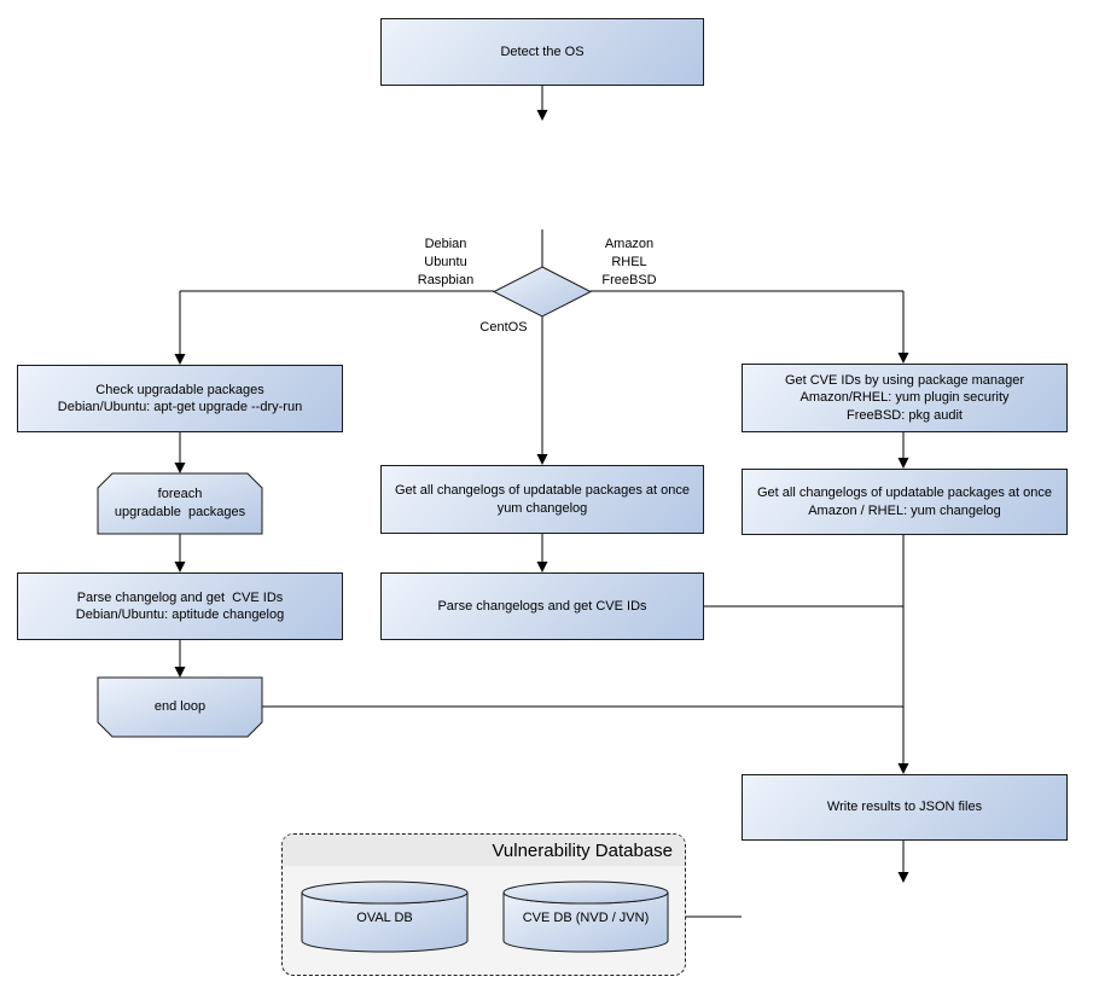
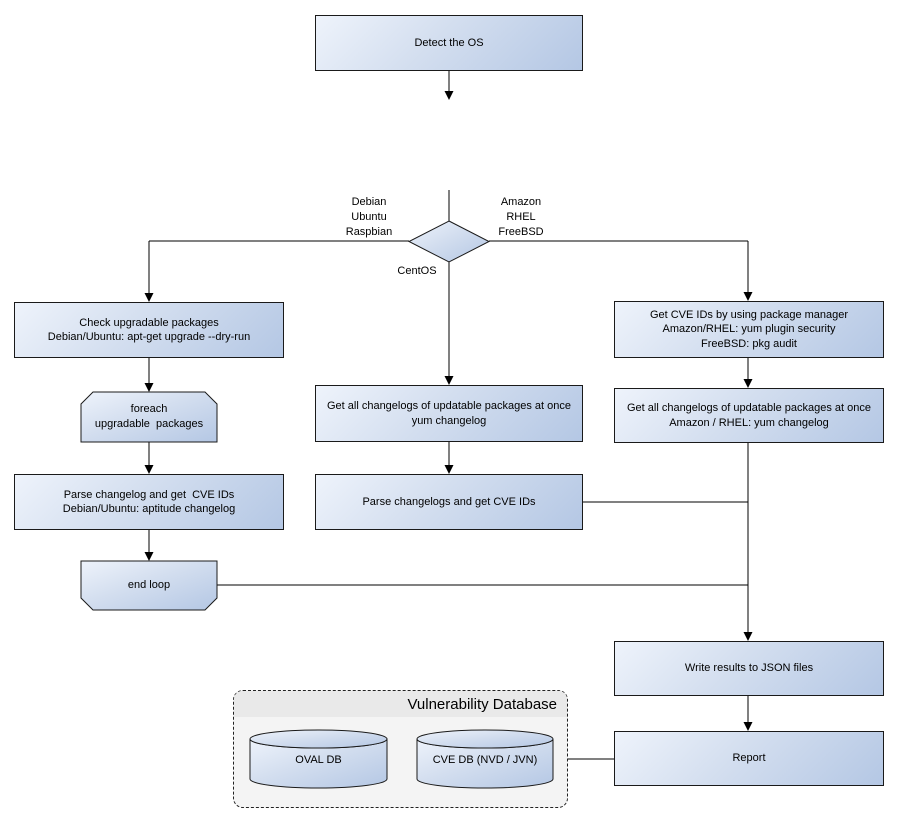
  Vulnerability Database
  Detect the OS
  Check upgradable packages
  Debian/Ubuntu: apt-get upgrade --dry-run
  Parse changelog and get CVE IDs
  Debian/Ubuntu: aptitude changelog
  Get all changelogs of updatable packages at once
  yum changelog
  Parse changelogs and get CVE IDs
  Get CVE IDs by using package manager
  Amazon/RHEL: yum plugin security
  FreeBSD: pkg audit
  Get all changelogs of updatable packages at once
  Amazon / RHEL: yum changelog
  Write results to JSON files
+ Report
  foreach
  upgradable packages
  end loop
  Debian
  Ubuntu
  Raspbian
  Amazon
  RHEL
  FreeBSD
  CentOS
  OVAL DB
  CVE DB (NVD / JVN)
